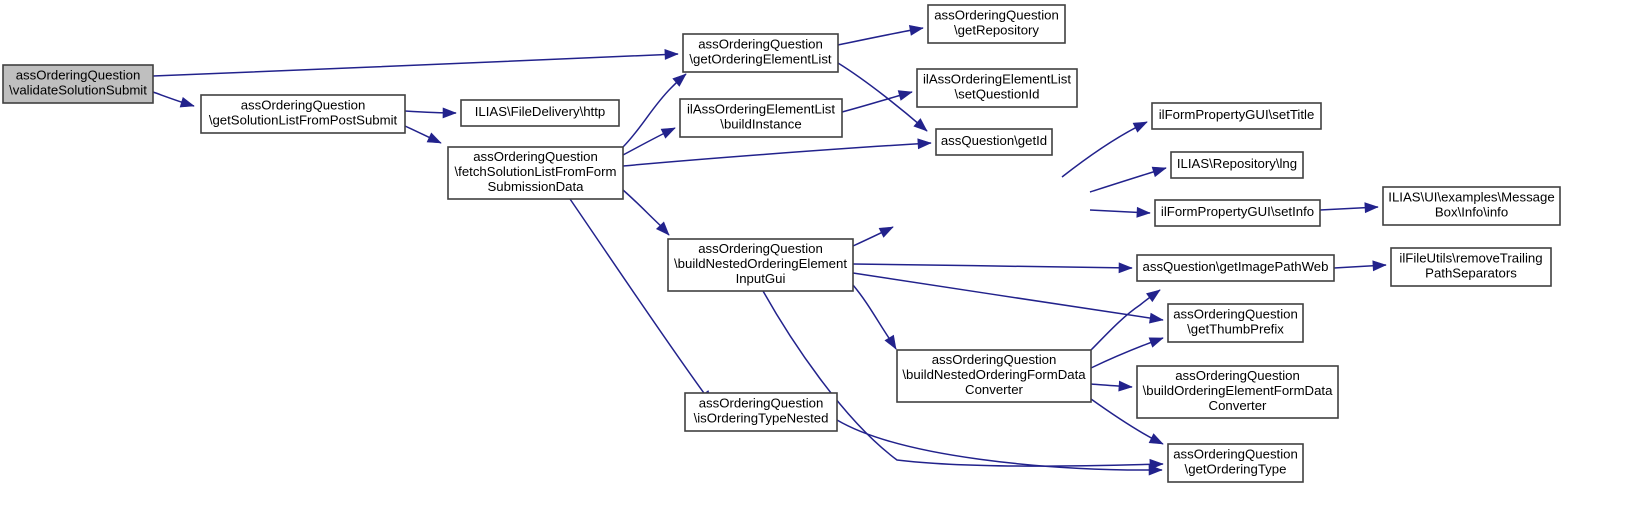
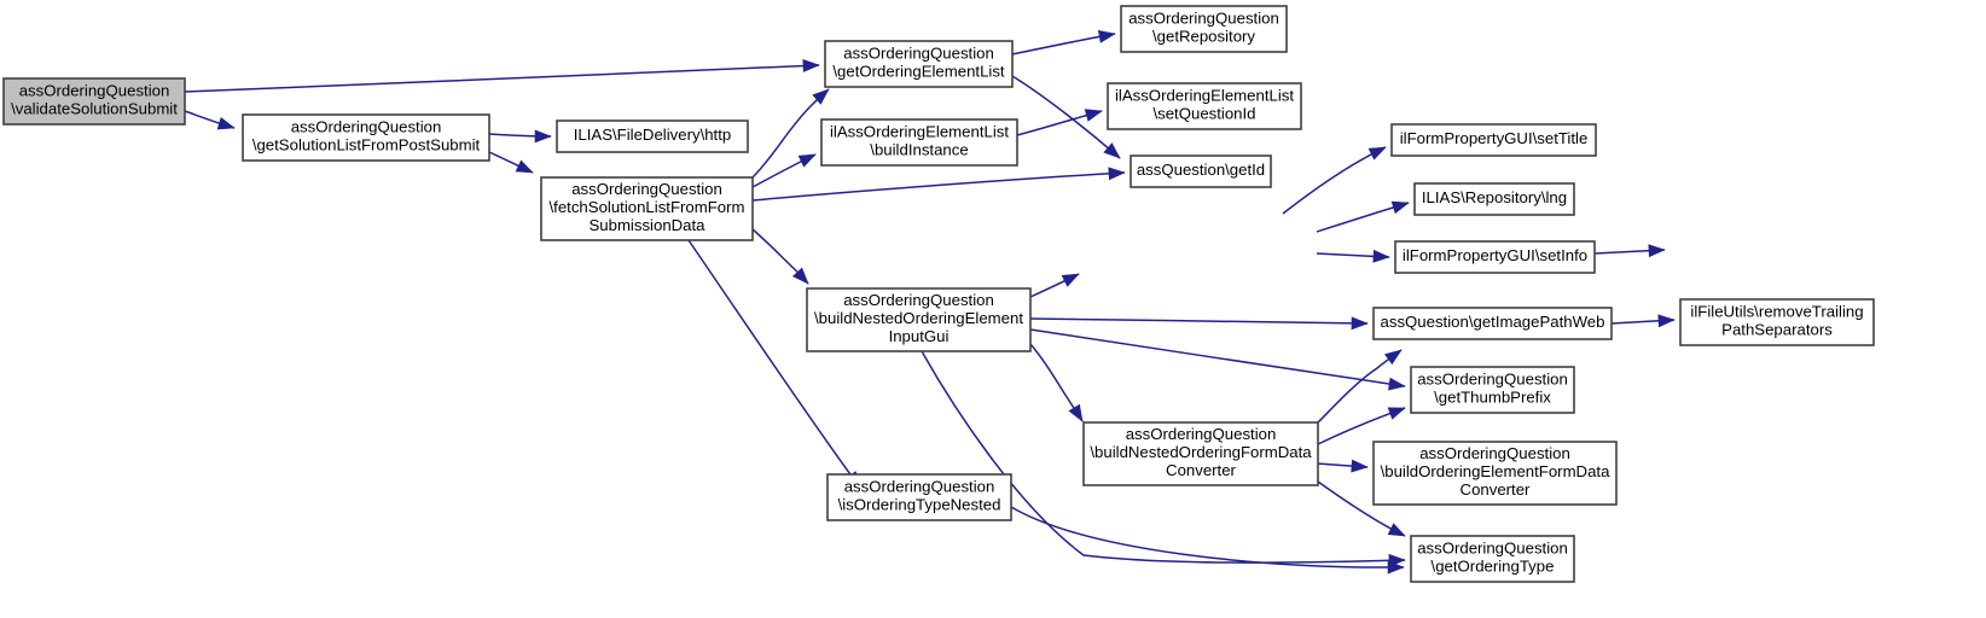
  assOrderingQuestion \validateSolutionSubmit
  assOrderingQuestion \getSolutionListFromPostSubmit
  ILIAS\FileDelivery\http
  assOrderingQuestion \fetchSolutionListFromForm SubmissionData
  assOrderingQuestion \getOrderingElementList
  ilAssOrderingElementList \buildInstance
  assOrderingQuestion \buildNestedOrderingElement InputGui
  assOrderingQuestion \isOrderingTypeNested
  assOrderingQuestion \getRepository
  ilAssOrderingElementList \setQuestionId
  assQuestion\getId
  assOrderingQuestion \buildNestedOrderingFormData Converter
  ilFormPropertyGUI\setTitle
  ILIAS\Repository\lng
  ilFormPropertyGUI\setInfo
  assQuestion\getImagePathWeb
  assOrderingQuestion \getThumbPrefix
  assOrderingQuestion \buildOrderingElementFormData Converter
  assOrderingQuestion \getOrderingType
- ILIAS\UI\examples\Message Box\Info\info
  ilFileUtils\removeTrailing PathSeparators
